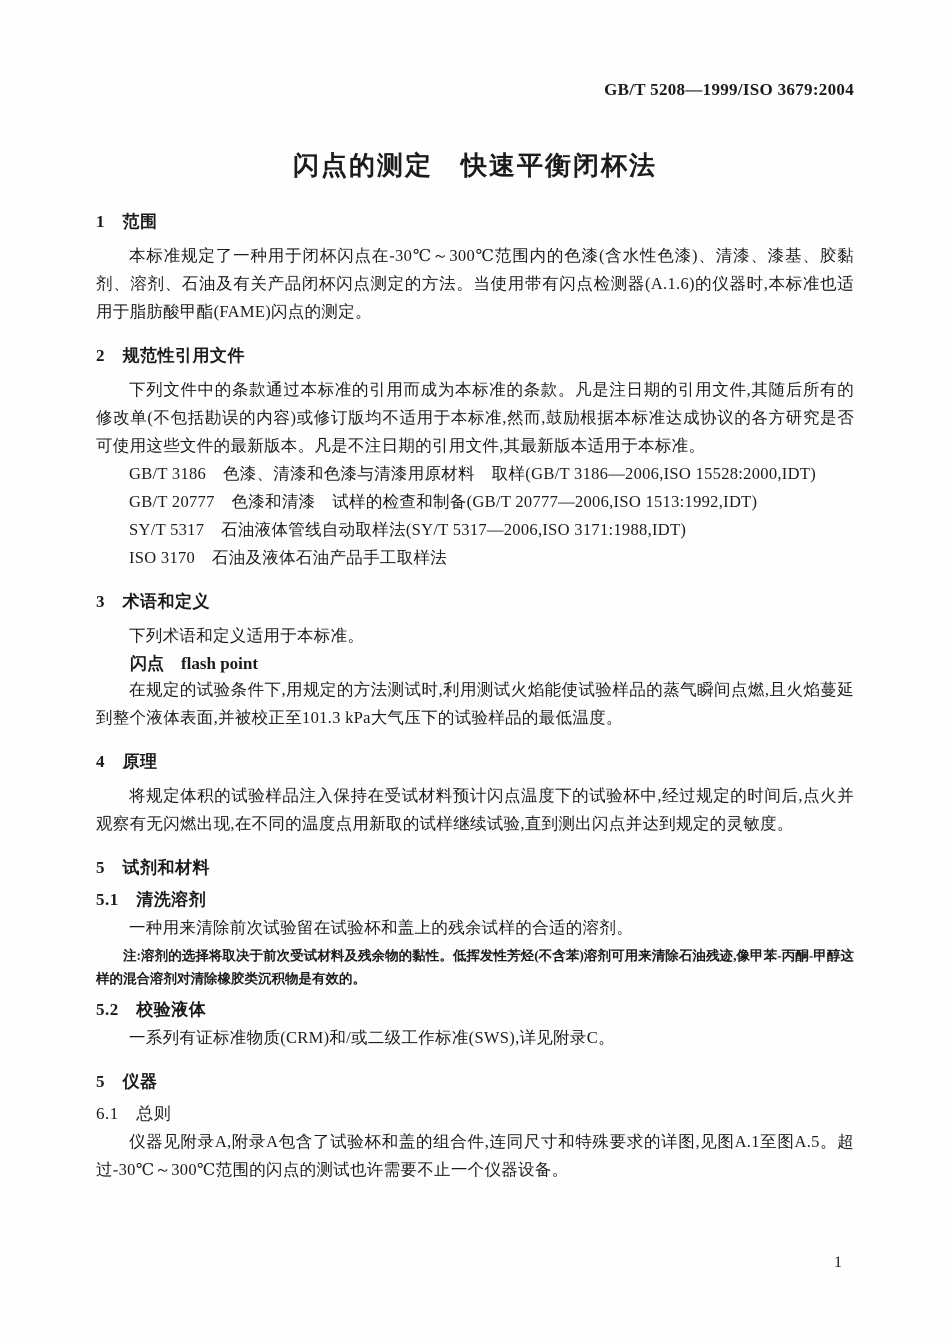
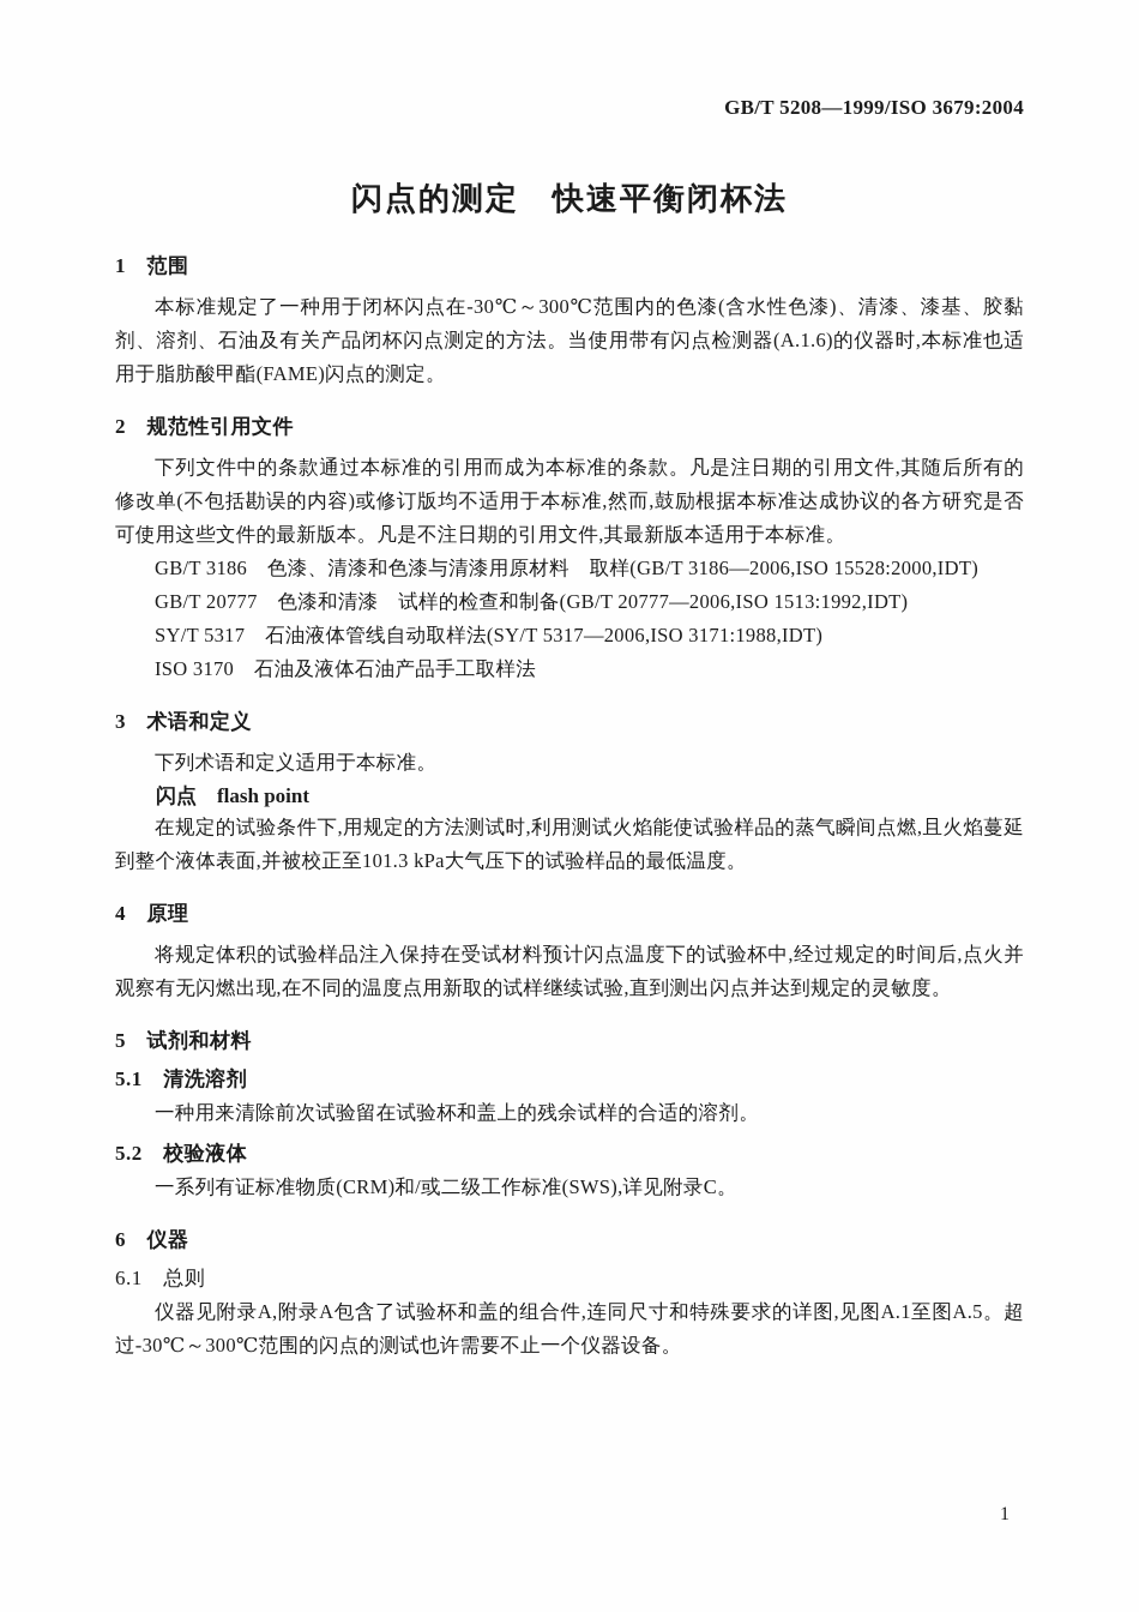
  GB/T 5208—1999/ISO 3679:2004
  闪点的测定 快速平衡闭杯法
  1 范围
  本标准规定了一种用于闭杯闪点在-30℃～300℃范围内的色漆(含水性色漆)、清漆、漆基、胶黏剂、溶剂、石油及有关产品闭杯闪点测定的方法。当使用带有闪点检测器(A.1.6)的仪器时,本标准也适用于脂肪酸甲酯(FAME)闪点的测定。
  2 规范性引用文件
  下列文件中的条款通过本标准的引用而成为本标准的条款。凡是注日期的引用文件,其随后所有的修改单(不包括勘误的内容)或修订版均不适用于本标准,然而,鼓励根据本标准达成协议的各方研究是否可使用这些文件的最新版本。凡是不注日期的引用文件,其最新版本适用于本标准。
  GB/T 3186 色漆、清漆和色漆与清漆用原材料 取样(GB/T 3186—2006,ISO 15528:2000,IDT)
  GB/T 20777 色漆和清漆 试样的检查和制备(GB/T 20777—2006,ISO 1513:1992,IDT)
  SY/T 5317 石油液体管线自动取样法(SY/T 5317—2006,ISO 3171:1988,IDT)
  ISO 3170 石油及液体石油产品手工取样法
  3 术语和定义
  下列术语和定义适用于本标准。
  闪点 flash point
  在规定的试验条件下,用规定的方法测试时,利用测试火焰能使试验样品的蒸气瞬间点燃,且火焰蔓延到整个液体表面,并被校正至101.3 kPa大气压下的试验样品的最低温度。
  4 原理
  将规定体积的试验样品注入保持在受试材料预计闪点温度下的试验杯中,经过规定的时间后,点火并观察有无闪燃出现,在不同的温度点用新取的试样继续试验,直到测出闪点并达到规定的灵敏度。
  5 试剂和材料
  5.1 清洗溶剂
  一种用来清除前次试验留在试验杯和盖上的残余试样的合适的溶剂。
- 注:溶剂的选择将取决于前次受试材料及残余物的黏性。低挥发性芳烃(不含苯)溶剂可用来清除石油残迹,像甲苯-丙酮-甲醇这样的混合溶剂对清除橡胶类沉积物是有效的。
  5.2 校验液体
  一系列有证标准物质(CRM)和/或二级工作标准(SWS),详见附录C。
- 5 仪器
+ 6 仪器
  6.1 总则
  仪器见附录A,附录A包含了试验杯和盖的组合件,连同尺寸和特殊要求的详图,见图A.1至图A.5。超过-30℃～300℃范围的闪点的测试也许需要不止一个仪器设备。
  1
